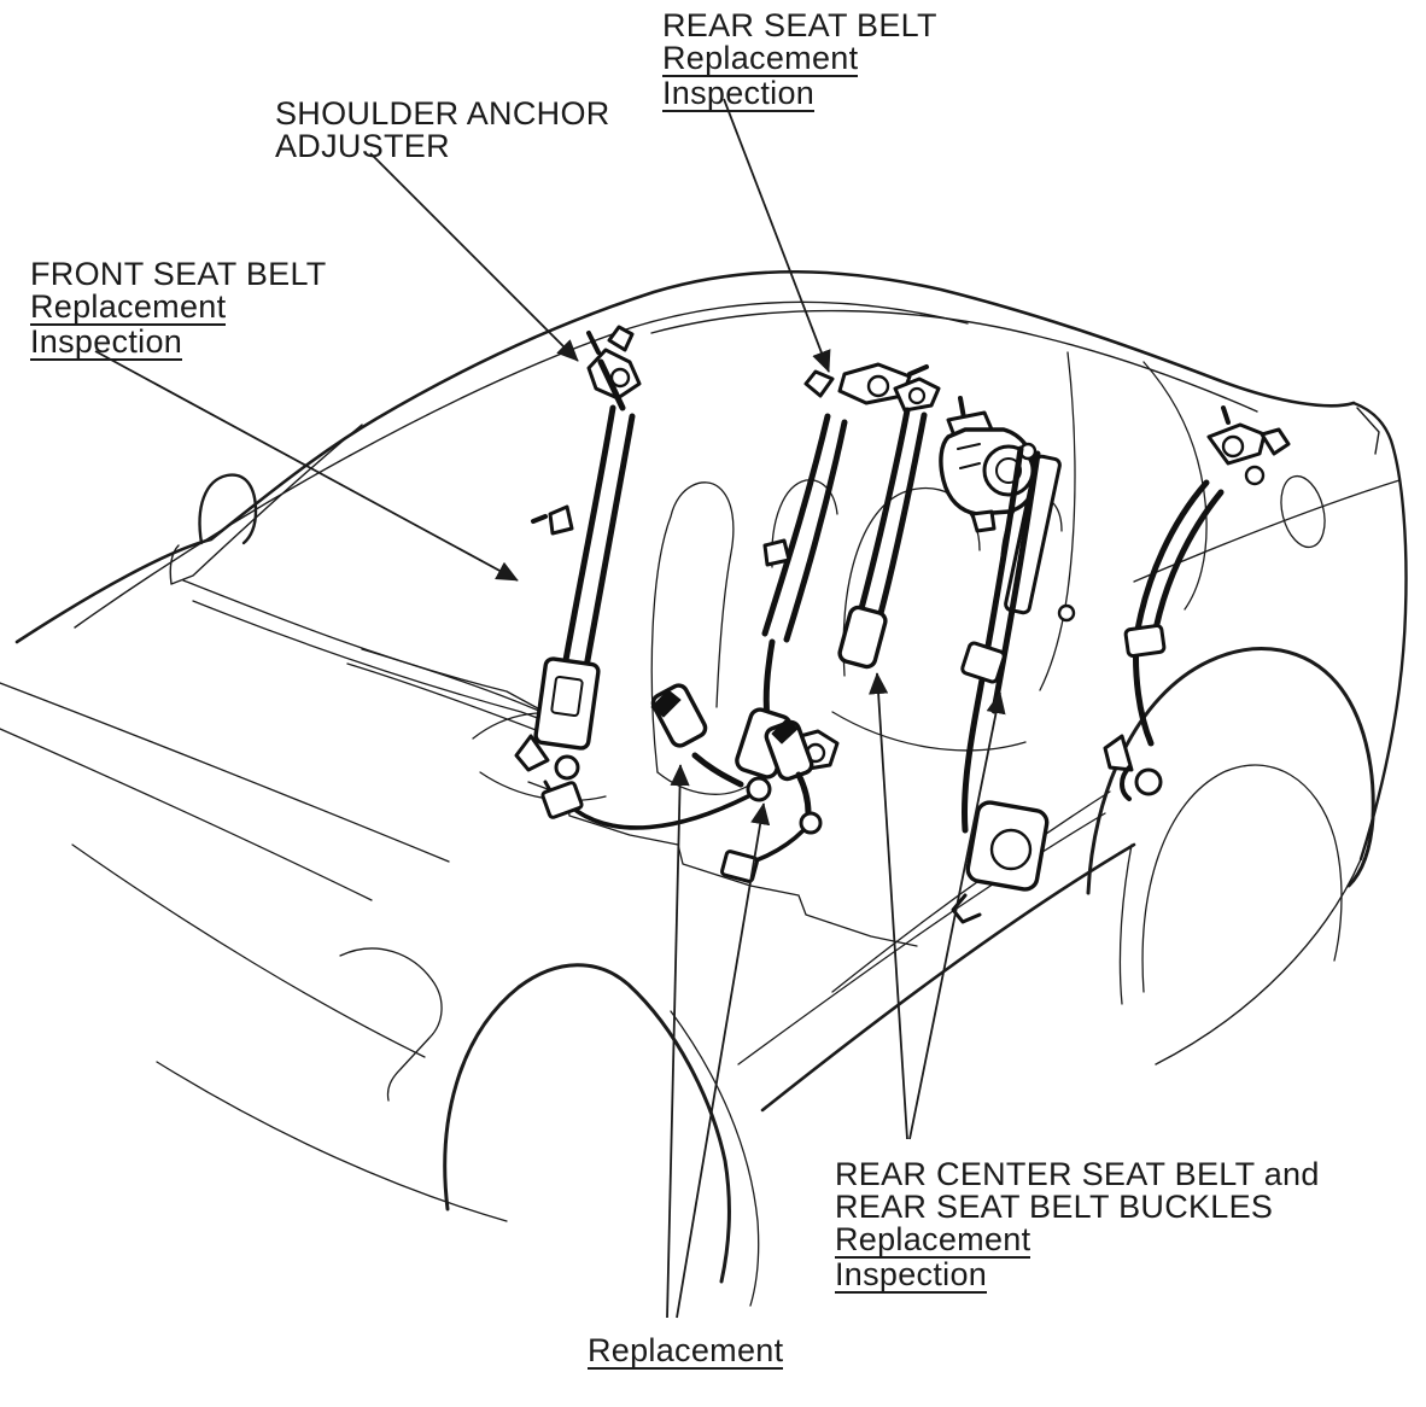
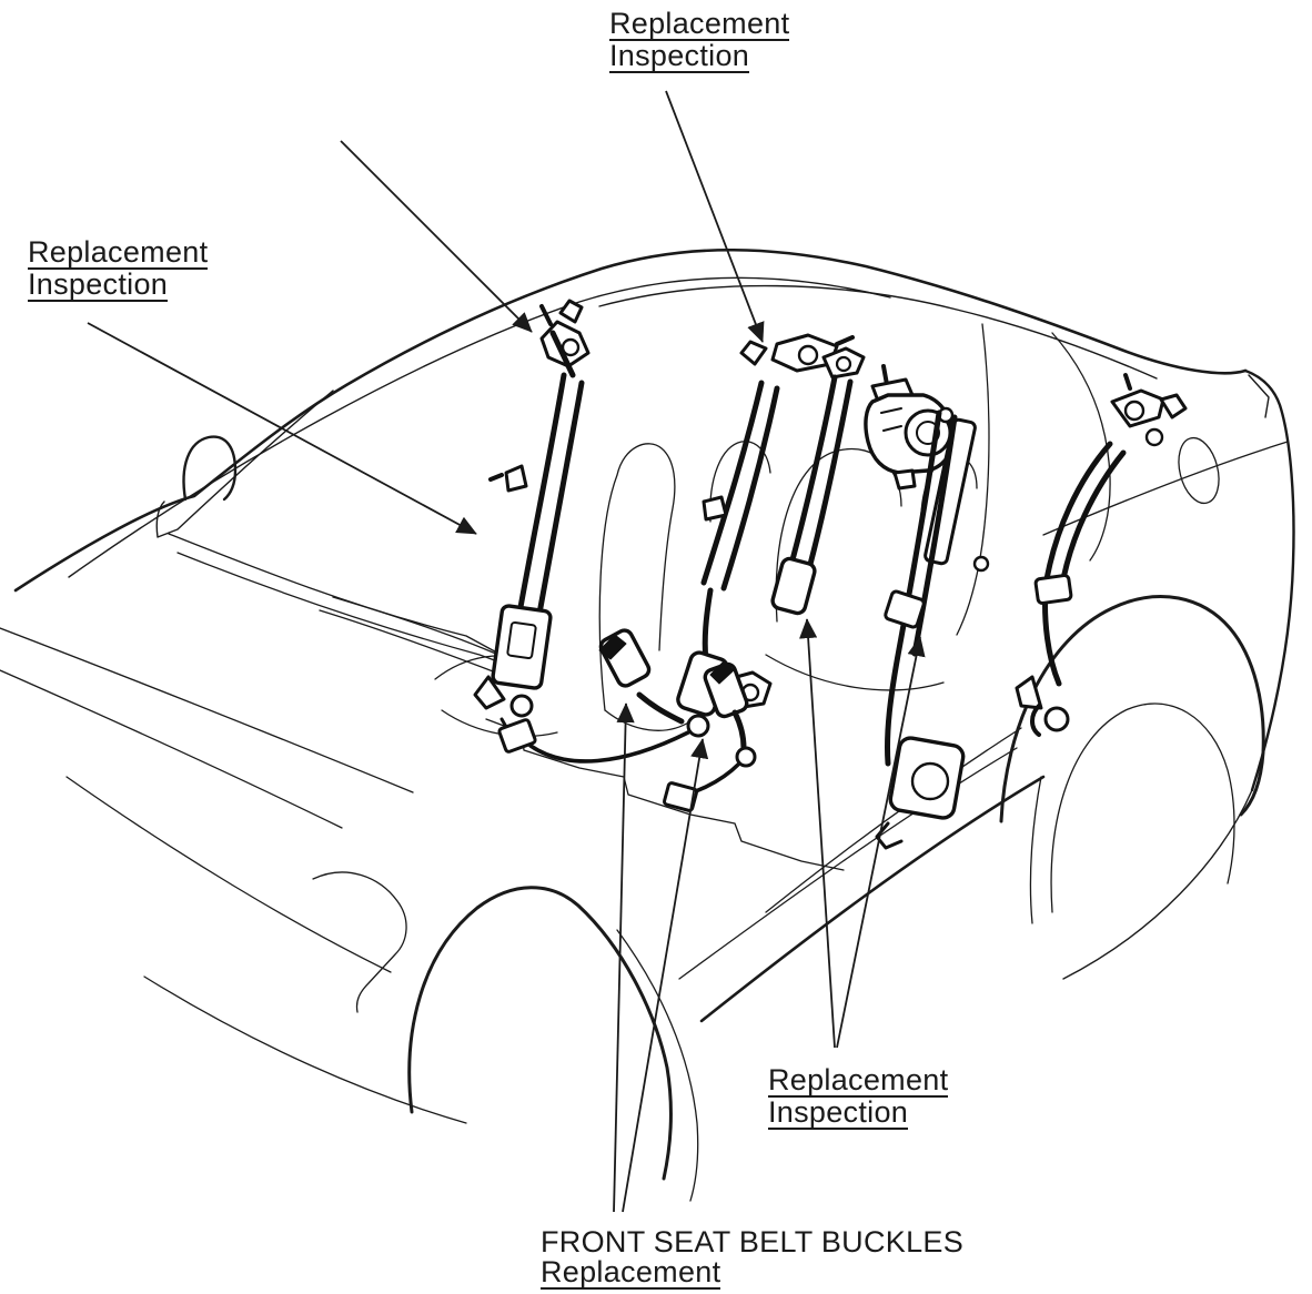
- REAR SEAT BELT
  Replacement
  Inspection
- SHOULDER ANCHOR
- ADJUSTER
- FRONT SEAT BELT
  Replacement
  Inspection
- REAR CENTER SEAT BELT and
- REAR SEAT BELT BUCKLES
  Replacement
  Inspection
+ FRONT SEAT BELT BUCKLES
  Replacement
